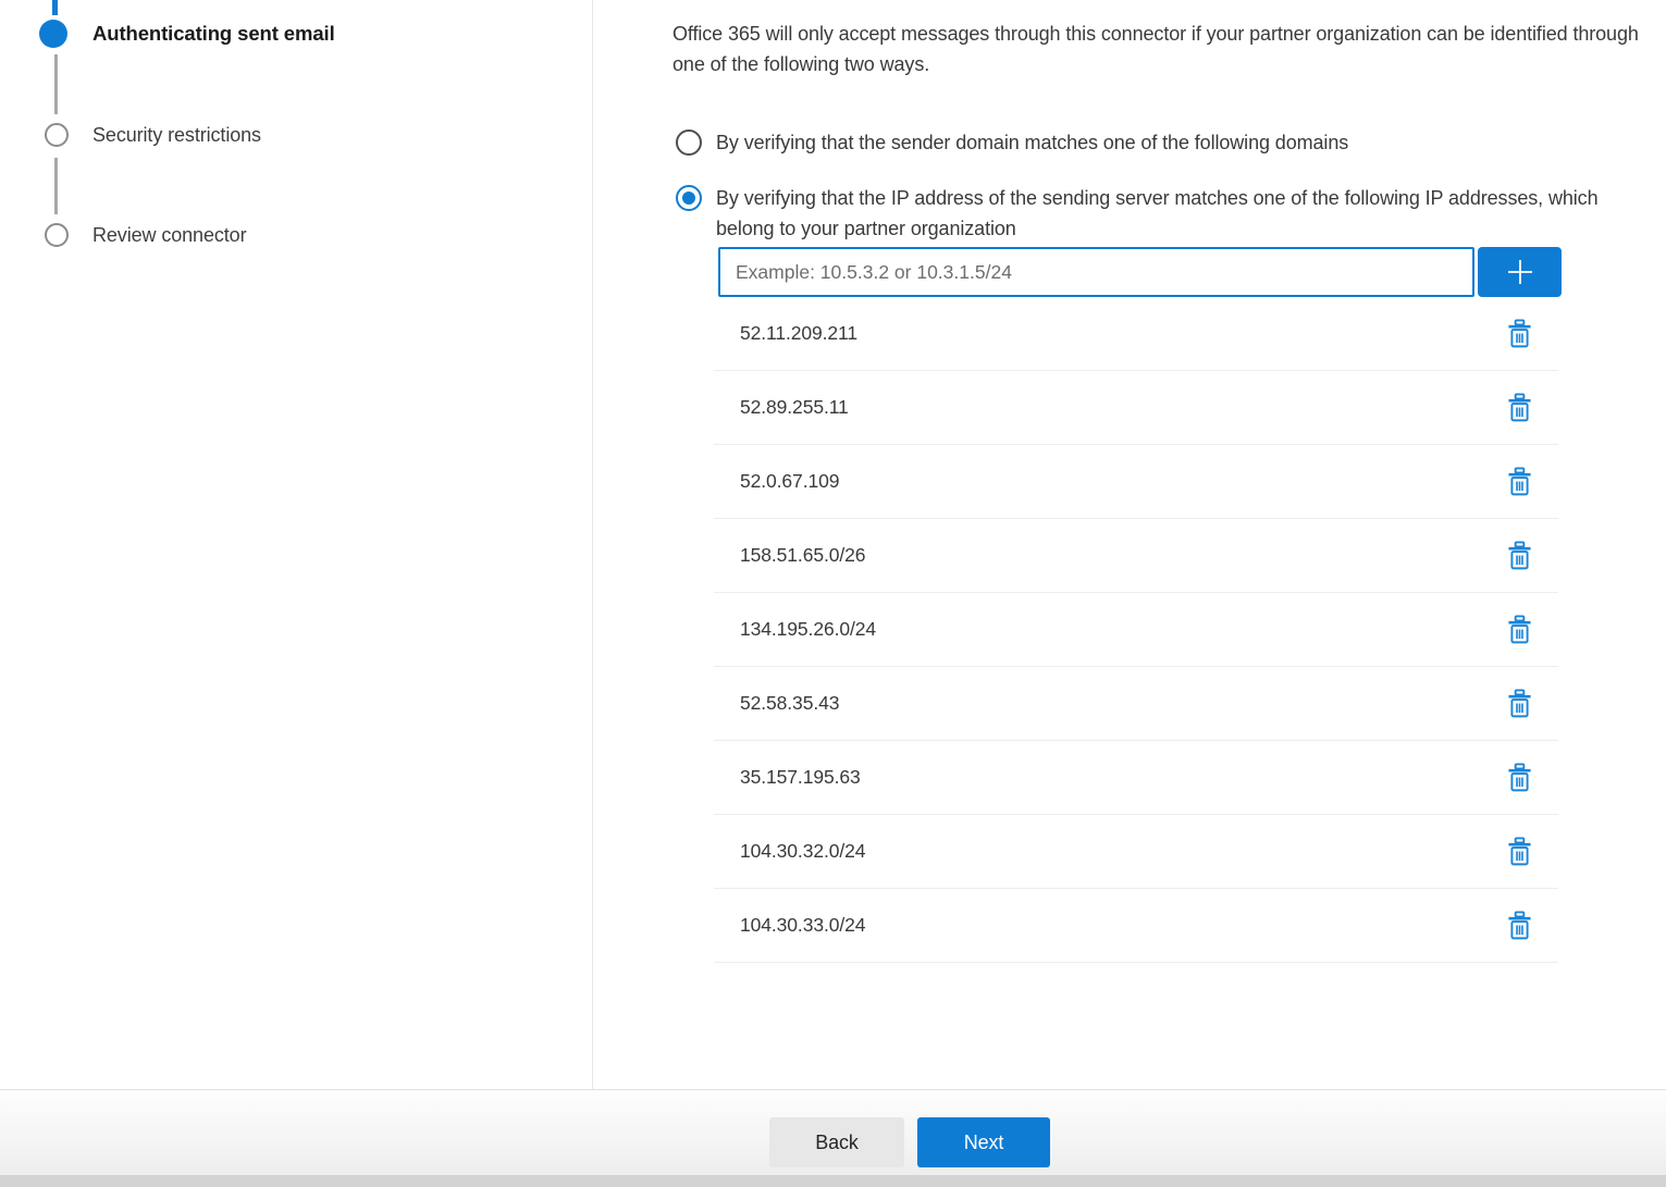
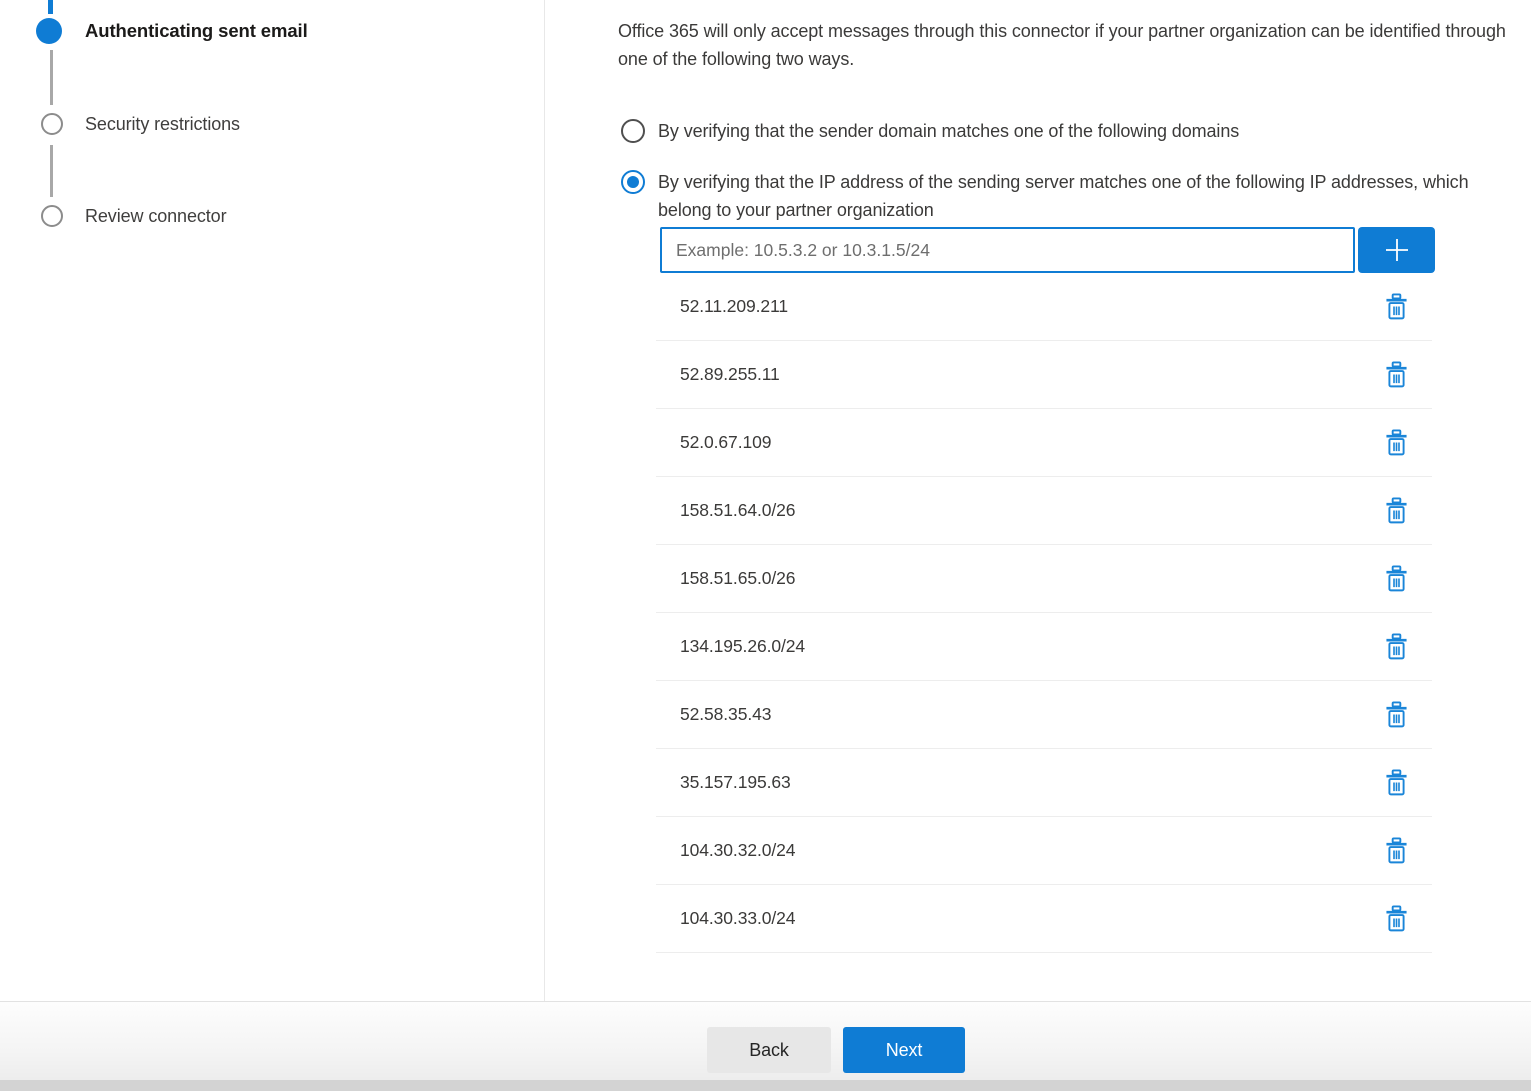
  Authenticating sent email
  Security restrictions
  Review connector
  Office 365 will only accept messages through this connector if your partner organization can be identified through one of the following two ways.
  By verifying that the sender domain matches one of the following domains
  By verifying that the IP address of the sending server matches one of the following IP addresses, which belong to your partner organization
  Example: 10.5.3.2 or 10.3.1.5/24
  52.11.209.211
  52.89.255.11
  52.0.67.109
+ 158.51.64.0/26
  158.51.65.0/26
  134.195.26.0/24
  52.58.35.43
  35.157.195.63
  104.30.32.0/24
  104.30.33.0/24
  Back
  Next
